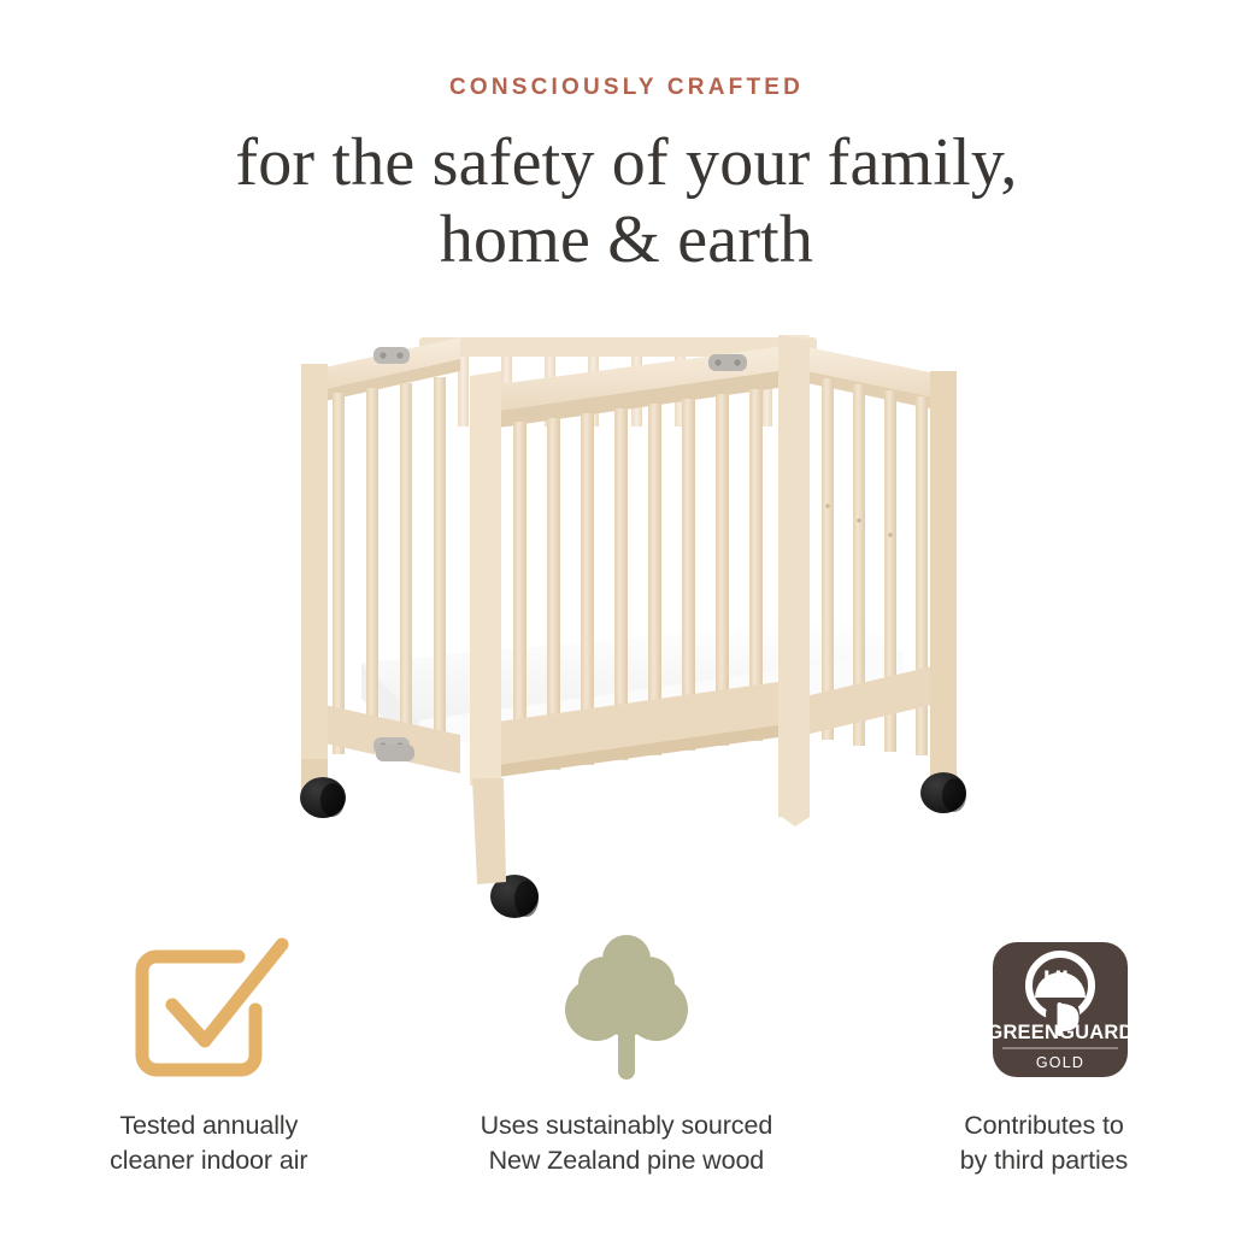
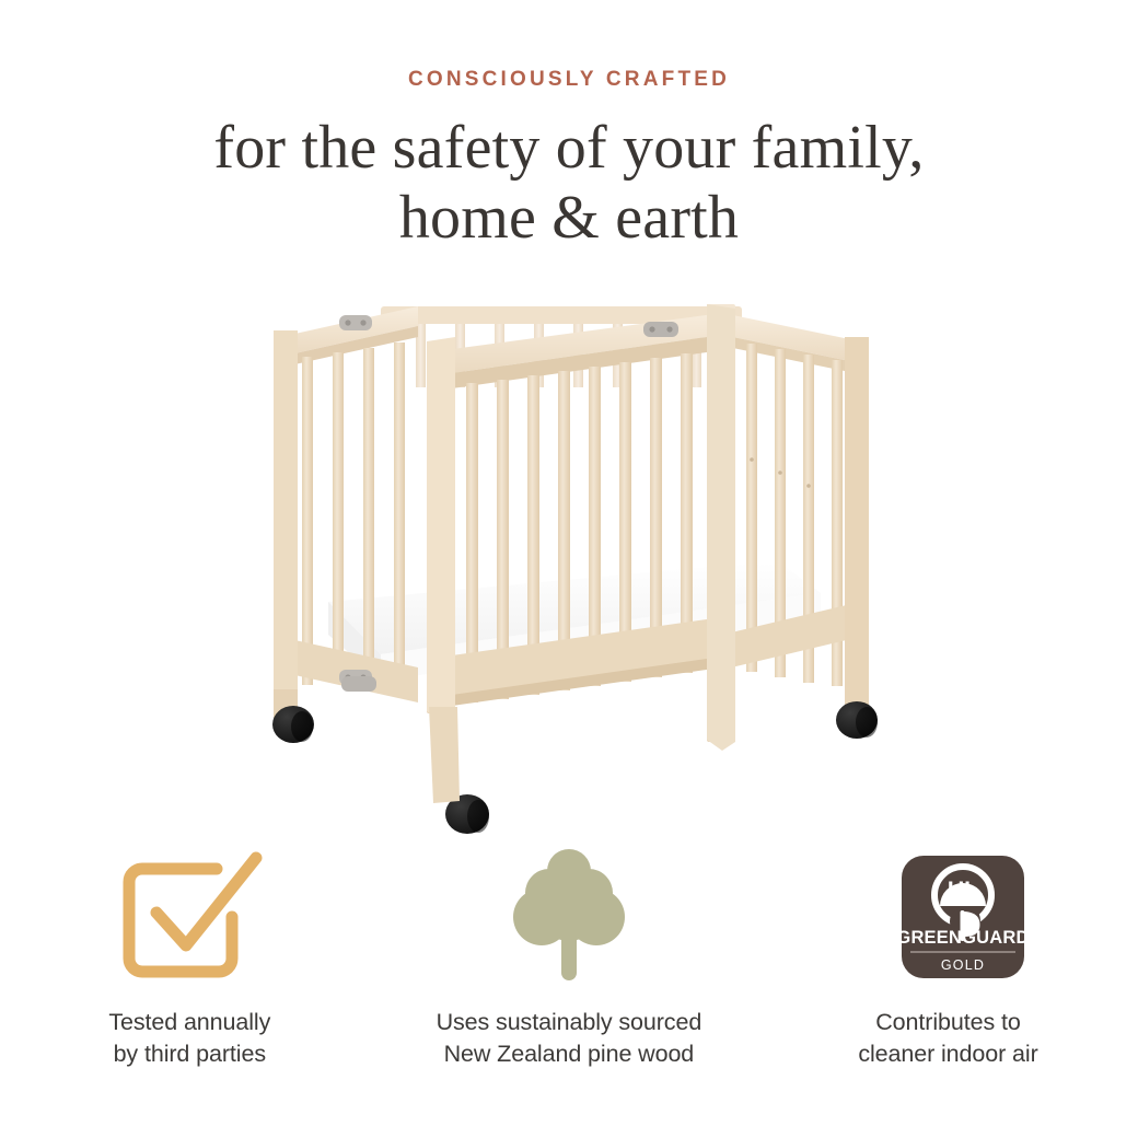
  CONSCIOUSLY CRAFTED
  for the safety of your family,
  home & earth
  Tested annually
- cleaner indoor air
+ by third parties
  Uses sustainably sourced
  New Zealand pine wood
  UL
  GREENGUARD
  GOLD
  Contributes to
- by third parties
+ cleaner indoor air
